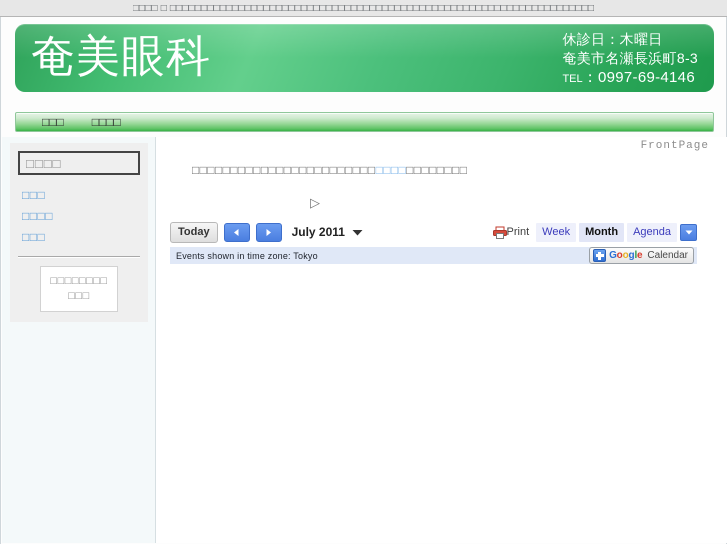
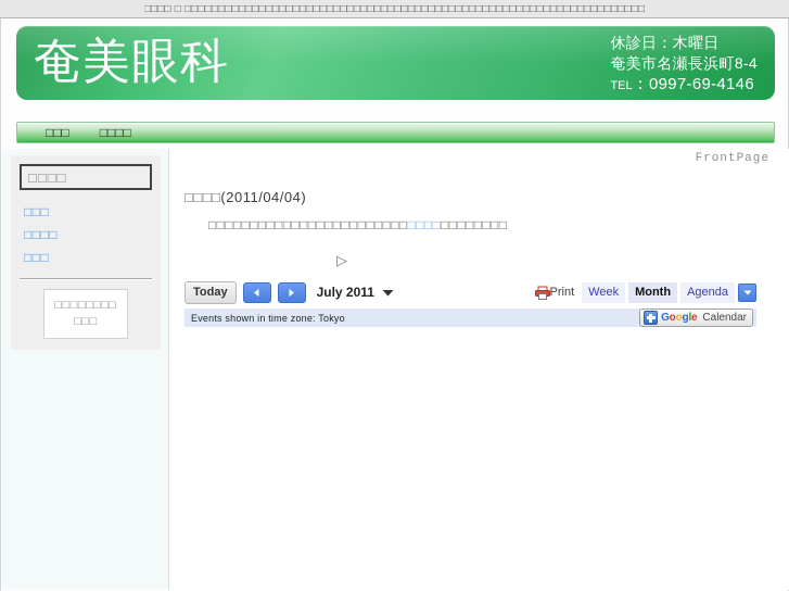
  □□□□ □ □□□□□□□□□□□□□□□□□□□□□□□□□□□□□□□□□□□□□□□□□□□□□□□□□□□□□□□□□□□□□□□□□□□□
  奄美眼科
  休診日：木曜日
- 奄美市名瀬長浜町8-3
+ 奄美市名瀬長浜町8-4
  TEL：0997-69-4146
  □□□
  □□□□
  □□□□
  □□□
  □□□□
  □□□
  □□□□□□□□
  □□□
  FrontPage
+ □□□□(2011/04/04)
  □□□□□□□□□□□□□□□□□□□□□□□□□□□□□□□□□□□□
  ▷
  Today
  July 2011
  Print
  Week
  Month
  Agenda
  Events shown in time zone: Tokyo
  Google
  Calendar
